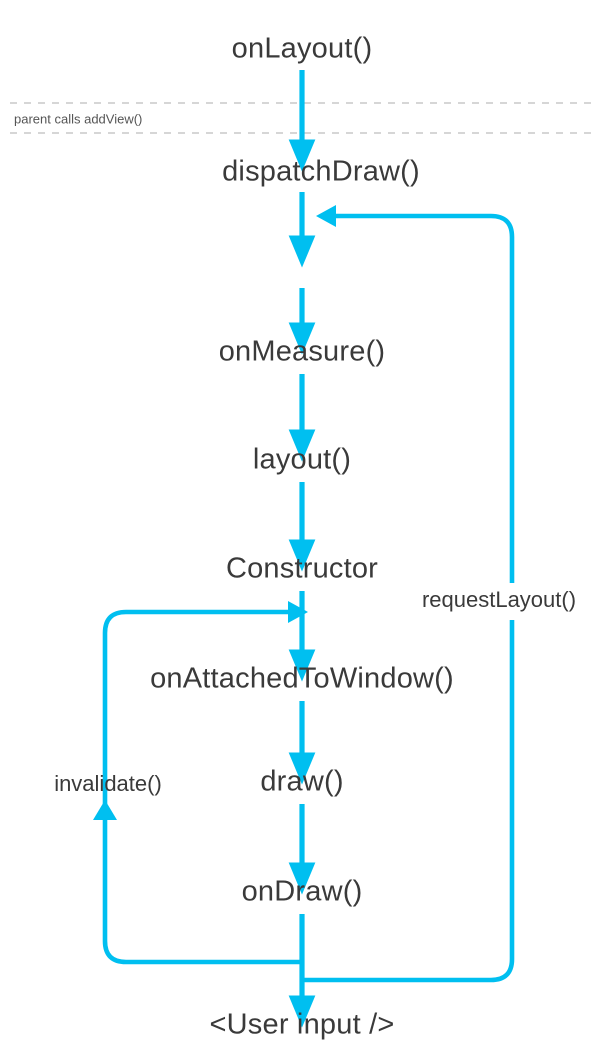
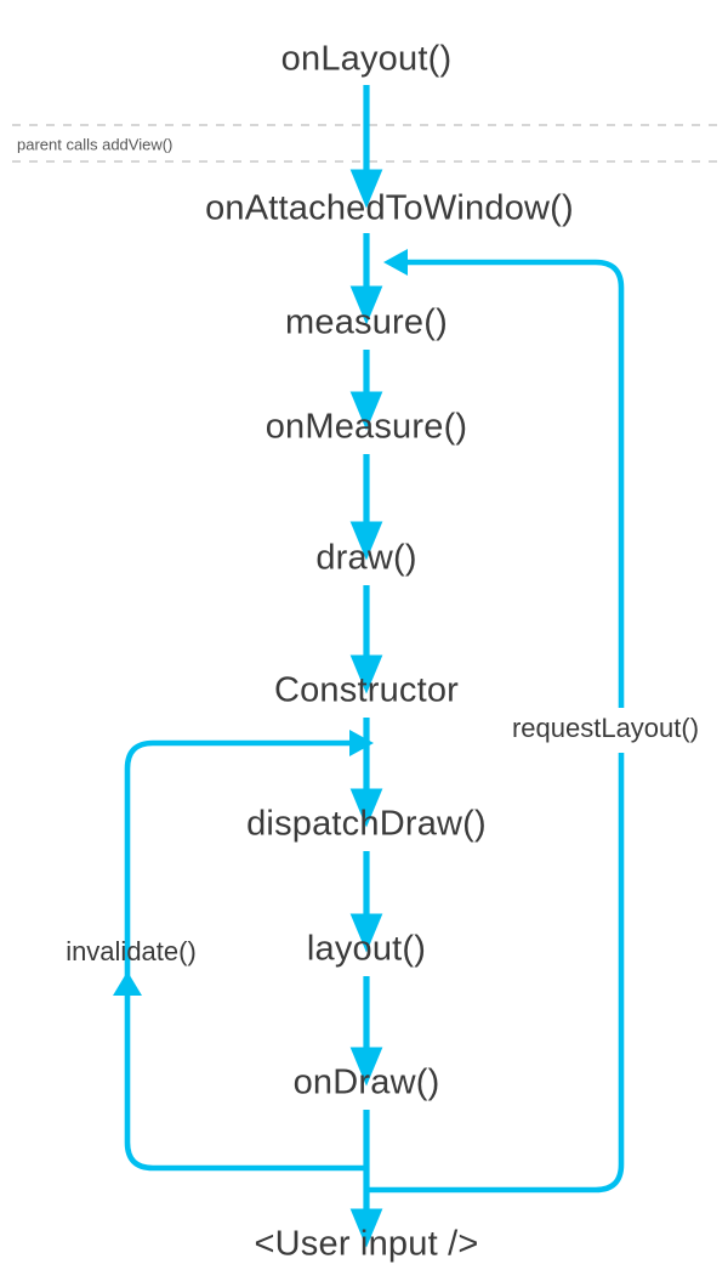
  parent calls addView()
  onLayout()
- dispatchDraw()
+ onAttachedToWindow()
+ measure()
  onMeasure()
- layout()
+ draw()
  Constructor
- onAttachedToWindow()
+ dispatchDraw()
- draw()
+ layout()
  onDraw()
  <User input />
  invalidate()
  requestLayout()
